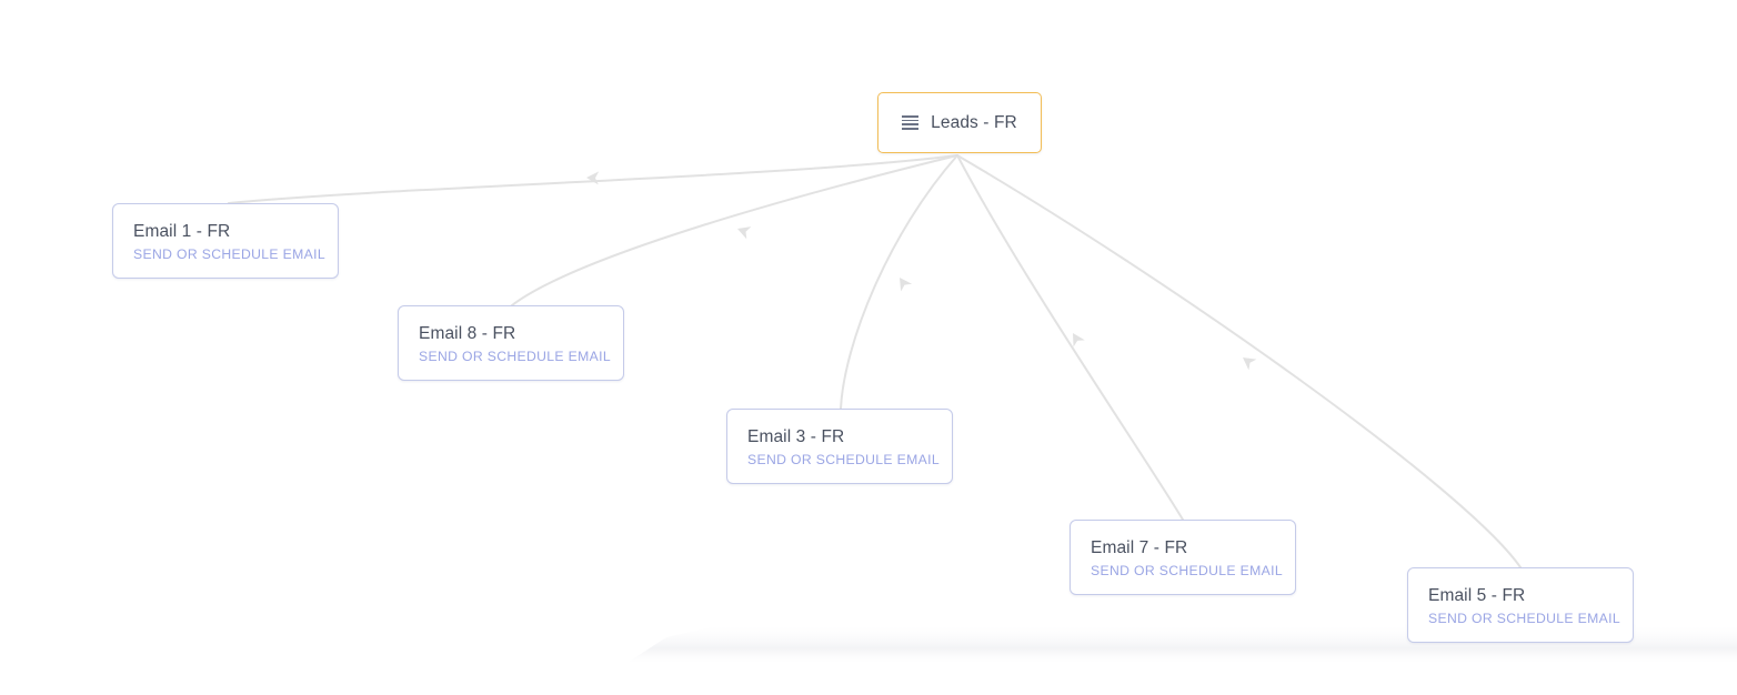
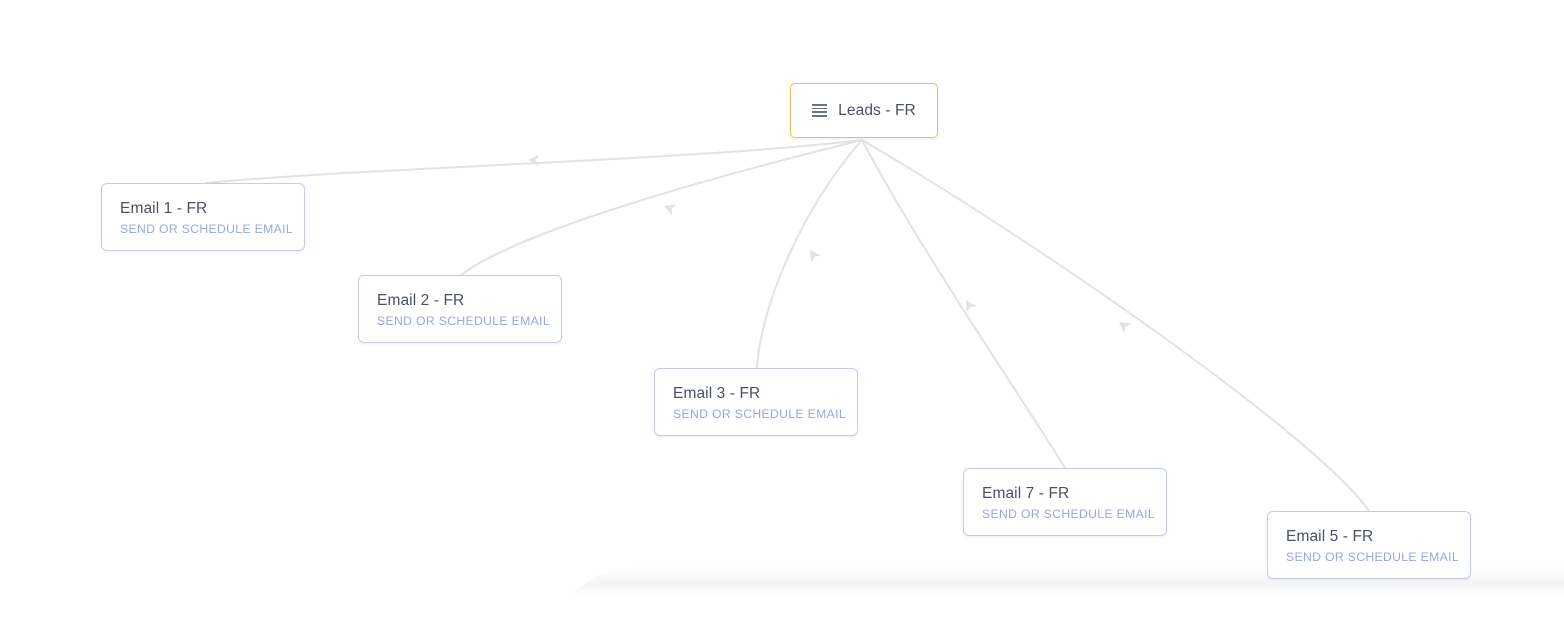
  Leads - FR
  Email 1 - FR
  SEND OR SCHEDULE EMAIL
- Email 8 - FR
+ Email 2 - FR
  SEND OR SCHEDULE EMAIL
  Email 3 - FR
  SEND OR SCHEDULE EMAIL
  Email 7 - FR
  SEND OR SCHEDULE EMAIL
  Email 5 - FR
  SEND OR SCHEDULE EMAIL
